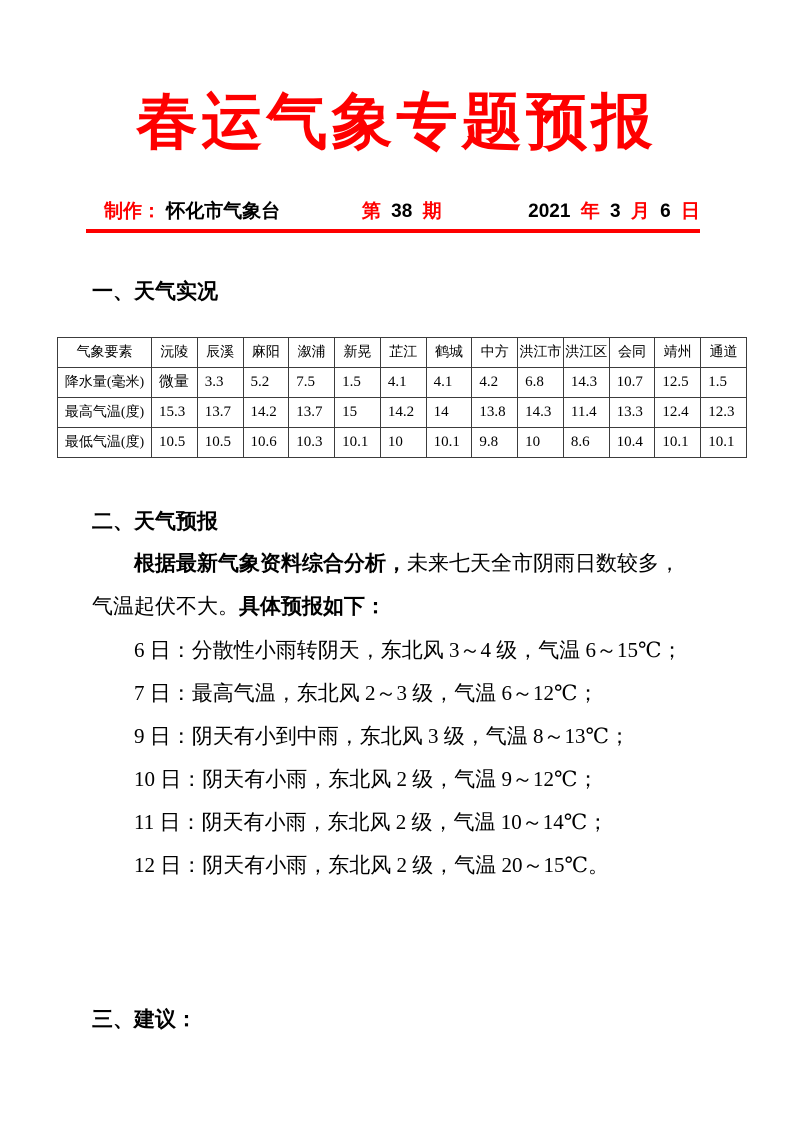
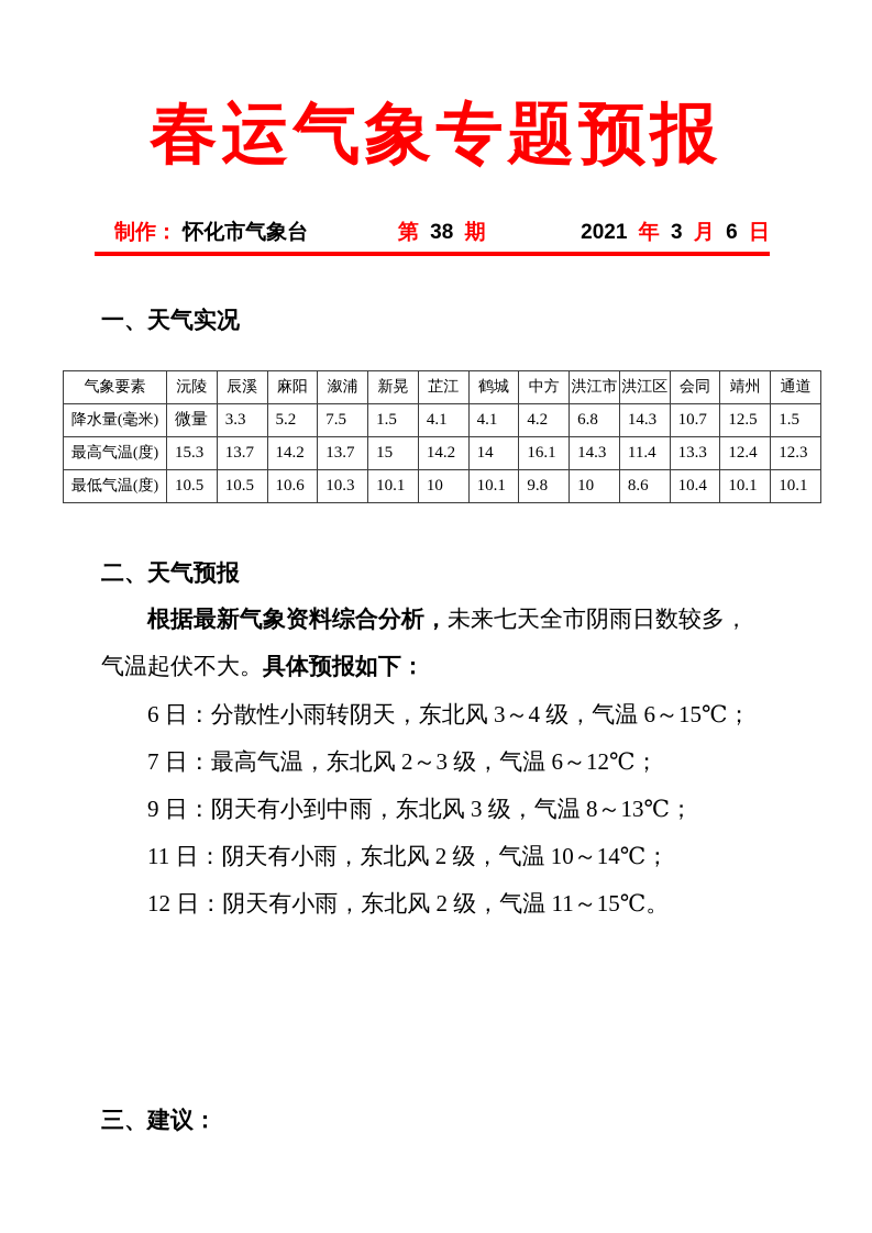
  春运气象专题预报
  制作： 怀化市气象台
  第 38 期
  2021 年 3 月 6 日
  一、天气实况
  气象要素	沅陵	辰溪	麻阳	溆浦	新晃	芷江	鹤城	中方	洪江市	洪江区	会同	靖州	通道
  降水量(毫米)	微量	3.3	5.2	7.5	1.5	4.1	4.1	4.2	6.8	14.3	10.7	12.5	1.5
- 最高气温(度)	15.3	13.7	14.2	13.7	15	14.2	14	13.8	14.3	11.4	13.3	12.4	12.3
+ 最高气温(度)	15.3	13.7	14.2	13.7	15	14.2	14	16.1	14.3	11.4	13.3	12.4	12.3
  最低气温(度)	10.5	10.5	10.6	10.3	10.1	10	10.1	9.8	10	8.6	10.4	10.1	10.1
  二、天气预报
  根据最新气象资料综合分析，未来七天全市阴雨日数较多，
  气温起伏不大。具体预报如下：
  6 日：分散性小雨转阴天，东北风 3～4 级，气温 6～15℃；
  7 日：最高气温，东北风 2～3 级，气温 6～12℃；
  9 日：阴天有小到中雨，东北风 3 级，气温 8～13℃；
- 10 日：阴天有小雨，东北风 2 级，气温 9～12℃；
  11 日：阴天有小雨，东北风 2 级，气温 10～14℃；
- 12 日：阴天有小雨，东北风 2 级，气温 20～15℃。
+ 12 日：阴天有小雨，东北风 2 级，气温 11～15℃。
  三、建议：
